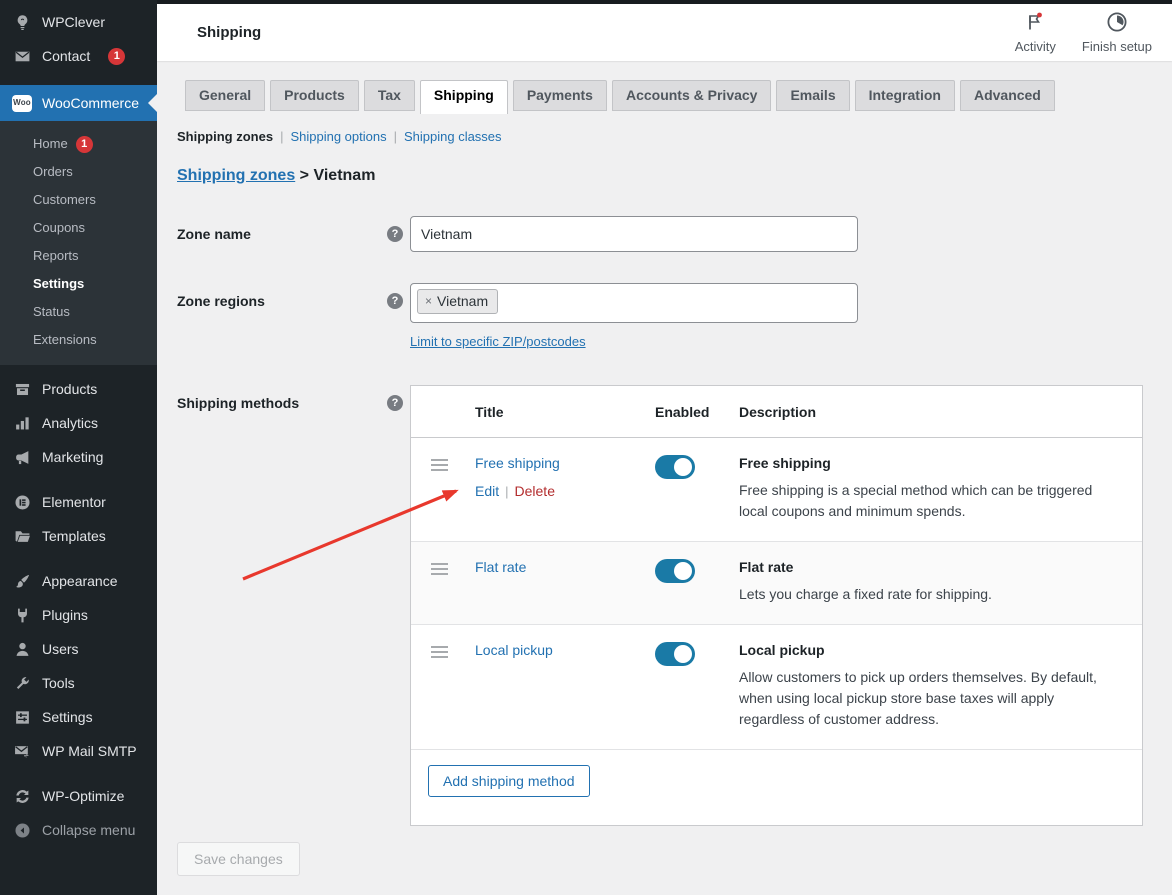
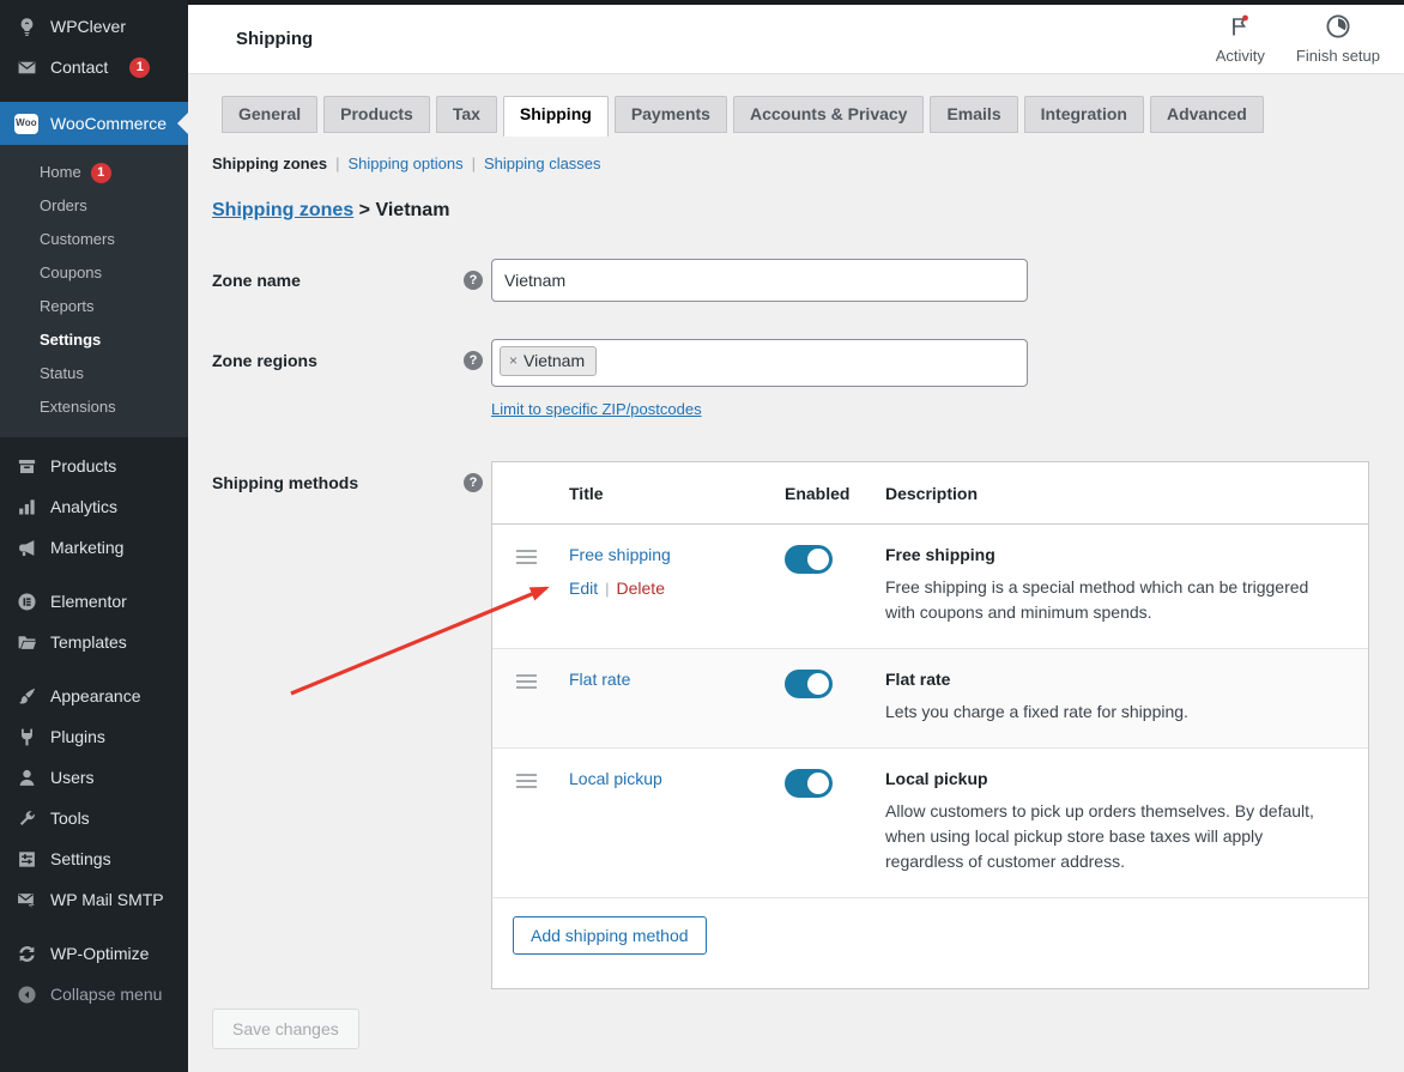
  WPClever
  Contact
  1
  Woo
  WooCommerce
  Home
  1
  Orders
  Customers
  Coupons
  Reports
  Settings
  Status
  Extensions
  Products
  Analytics
  Marketing
  Elementor
  Templates
  Appearance
  Plugins
  Users
  Tools
  Settings
  WP Mail SMTP
  WP-Optimize
  Collapse menu
  Shipping
  Activity
  Finish setup
  General
  Products
  Tax
  Shipping
  Payments
  Accounts & Privacy
  Emails
  Integration
  Advanced
  Shipping zones
  Shipping options
  Shipping classes
  Shipping zones > Vietnam
  Zone name
  Vietnam
  Zone regions
  Vietnam
  Limit to specific ZIP/postcodes
  Shipping methods
  Title
  Enabled
  Description
  Free shipping
  Edit
  Delete
  Free shipping
- Free shipping is a special method which can be triggered local coupons and minimum spends.
+ Free shipping is a special method which can be triggered with coupons and minimum spends.
  Flat rate
  Flat rate
  Lets you charge a fixed rate for shipping.
  Local pickup
  Local pickup
  Allow customers to pick up orders themselves. By default, when using local pickup store base taxes will apply regardless of customer address.
  Add shipping method
  Save changes
